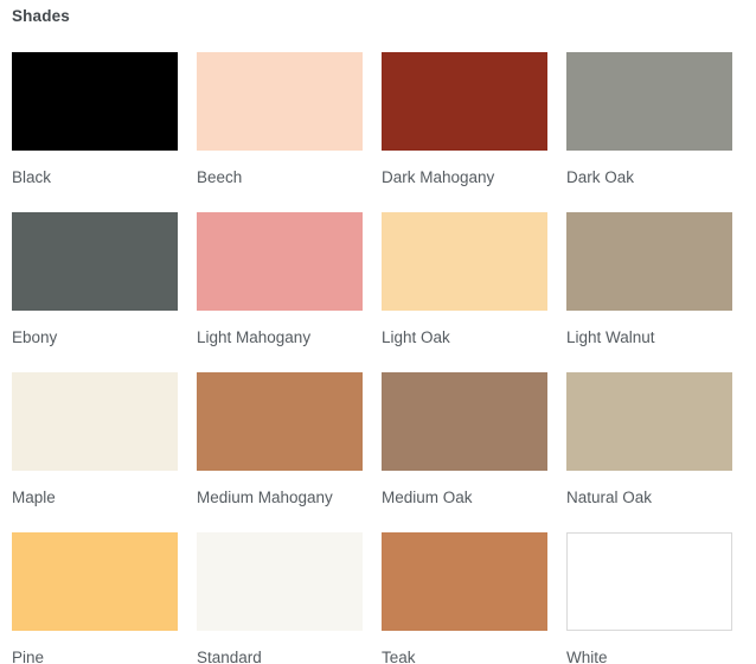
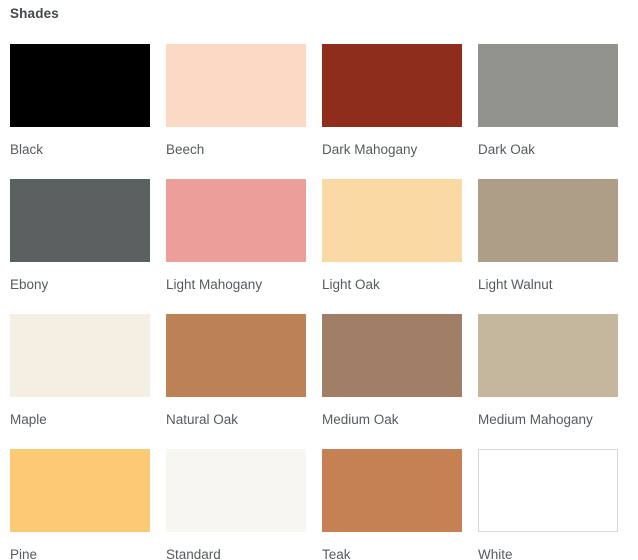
  Shades
  Black
  Beech
  Dark Mahogany
  Dark Oak
  Ebony
  Light Mahogany
  Light Oak
  Light Walnut
  Maple
- Medium Mahogany
+ Natural Oak
  Medium Oak
- Natural Oak
+ Medium Mahogany
  Pine
  Standard
  Teak
  White
